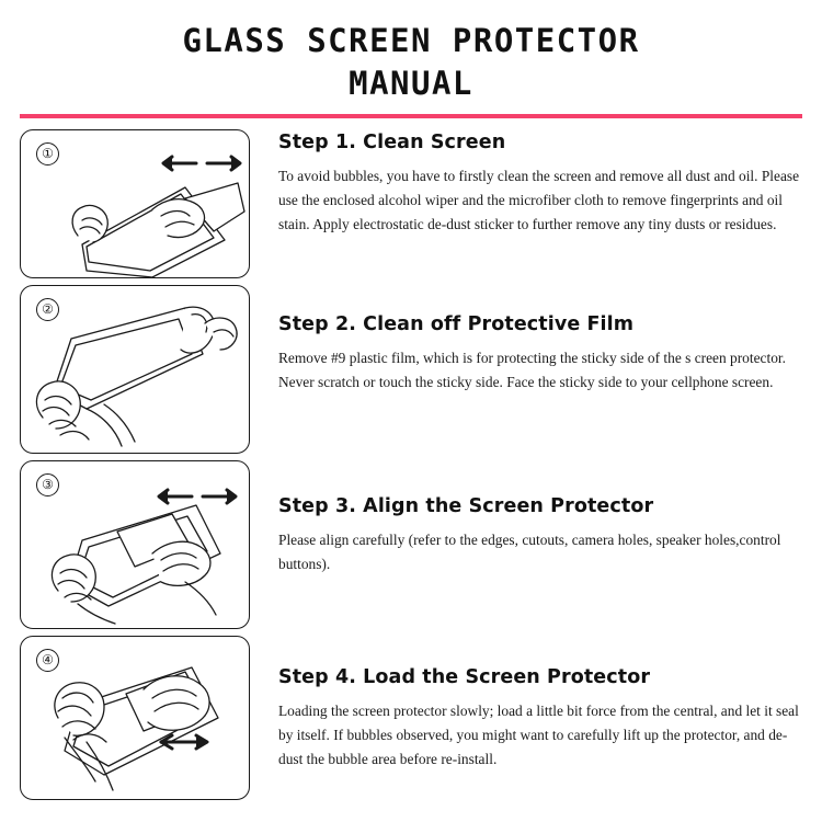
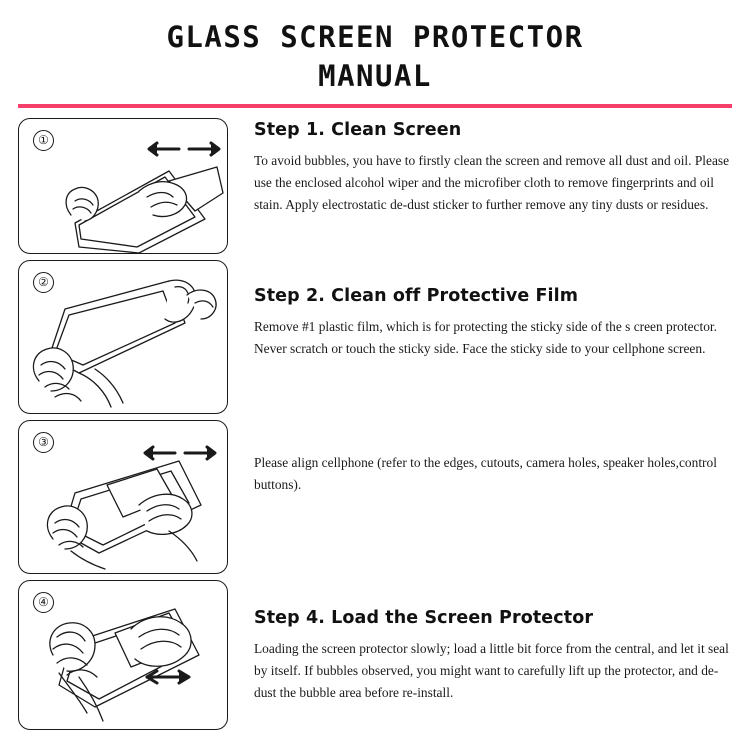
  GLASS SCREEN PROTECTOR
  MANUAL
  ①
  Step 1. Clean Screen
  To avoid bubbles, you have to firstly clean the screen and remove all dust and oil. Please use the enclosed alcohol wiper and the microfiber cloth to remove fingerprints and oil stain. Apply electrostatic de-dust sticker to further remove any tiny dusts or residues.
  ②
  Step 2. Clean off Protective Film
- Remove #9 plastic film, which is for protecting the sticky side of the s creen protector. Never scratch or touch the sticky side. Face the sticky side to your cellphone screen.
+ Remove #1 plastic film, which is for protecting the sticky side of the s creen protector. Never scratch or touch the sticky side. Face the sticky side to your cellphone screen.
  ③
- Step 3. Align the Screen Protector
- Please align carefully (refer to the edges, cutouts, camera holes, speaker holes,control buttons).
+ Please align cellphone (refer to the edges, cutouts, camera holes, speaker holes,control buttons).
  ④
  Step 4. Load the Screen Protector
  Loading the screen protector slowly; load a little bit force from the central, and let it seal by itself. If bubbles observed, you might want to carefully lift up the protector, and de-dust the bubble area before re-install.
